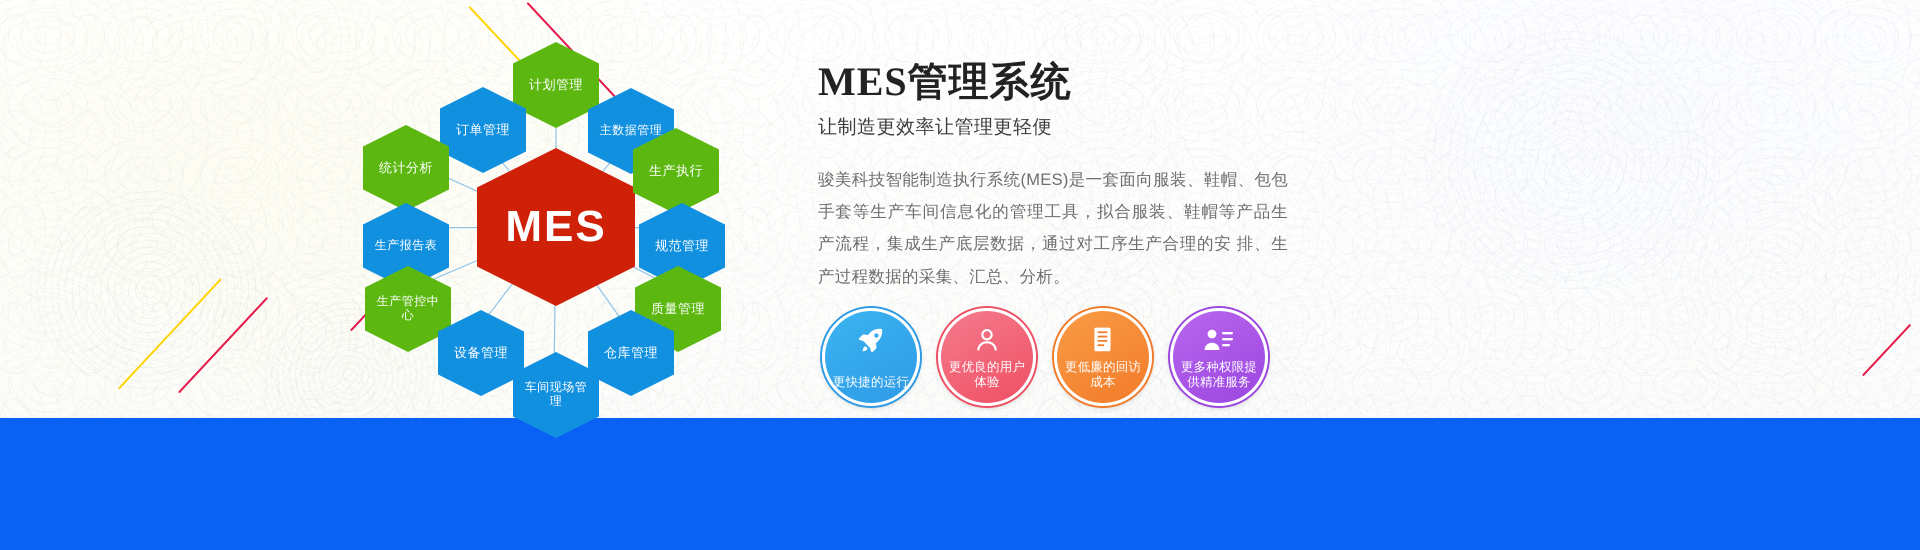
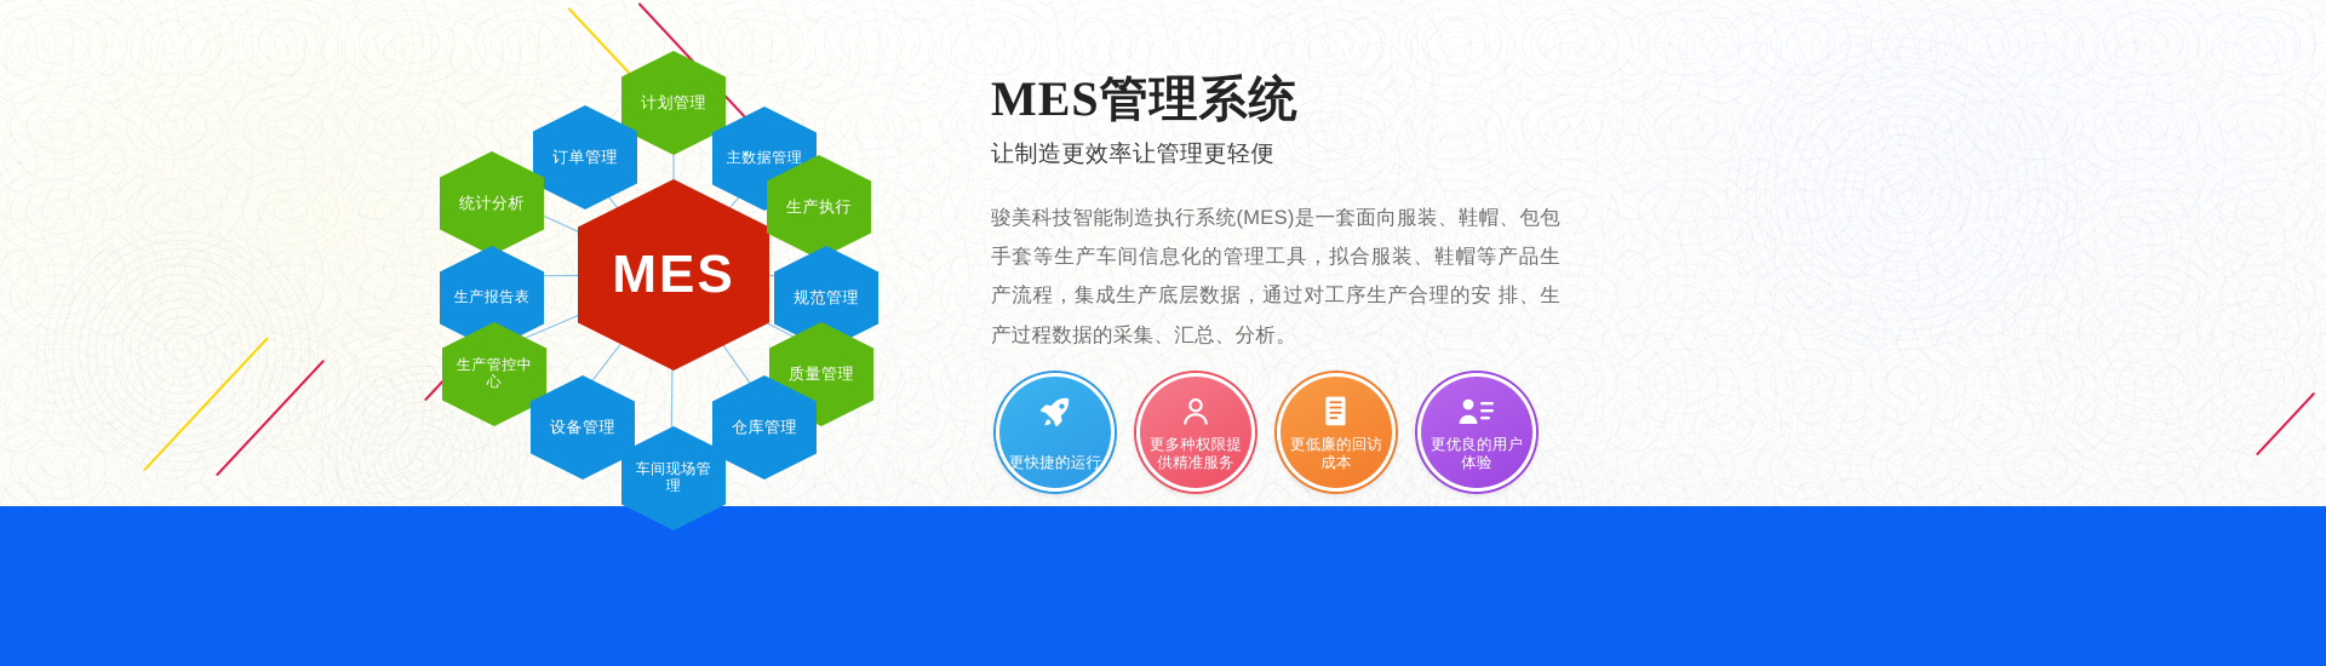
  MES
  计划管理
  订单管理
  主数据管理
  生产执行
  统计分析
  规范管理
  生产报告表
  质量管理
  生产管控中心
  设备管理
  仓库管理
  车间现场管理
  MES管理系统
  让制造更效率让管理更轻便
  骏美科技智能制造执行系统(MES)是一套面向服装、鞋帽、包包手套等生产车间信息化的管理工具，拟合服装、鞋帽等产品生产流程，集成生产底层数据，通过对工序生产合理的安 排、生产过程数据的采集、汇总、分析。
  更快捷的运行
- 更优良的用户体验
+ 更多种权限提供精准服务
  更低廉的回访成本
- 更多种权限提供精准服务
+ 更优良的用户体验
